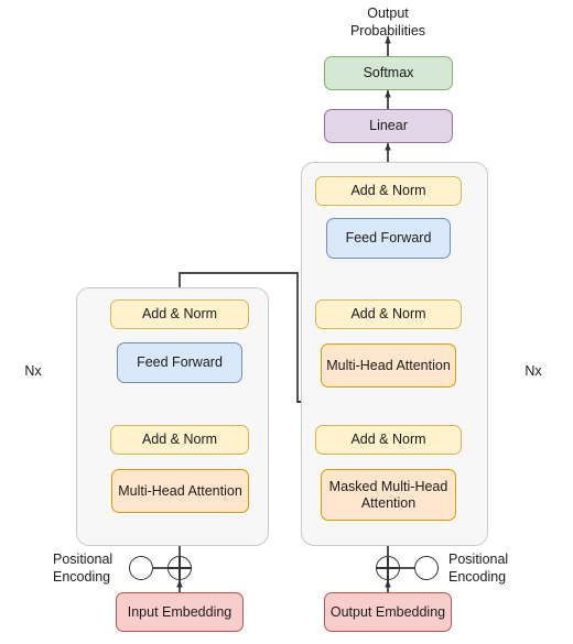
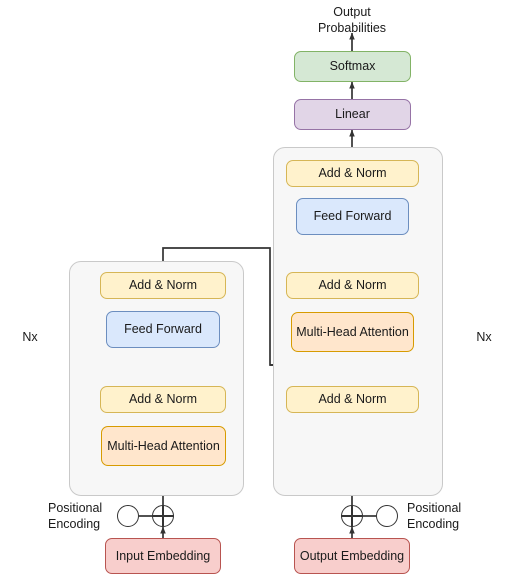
  Output
  Probabilities
  Nx
  Nx
  Softmax
  Linear
  Add & Norm
  Feed Forward
  Add & Norm
  Multi-Head Attention
  Add & Norm
- Masked Multi-Head
- Attention
  Add & Norm
  Feed Forward
  Add & Norm
  Multi-Head Attention
  Positional
  Encoding
  Positional
  Encoding
  Input Embedding
  Output Embedding
